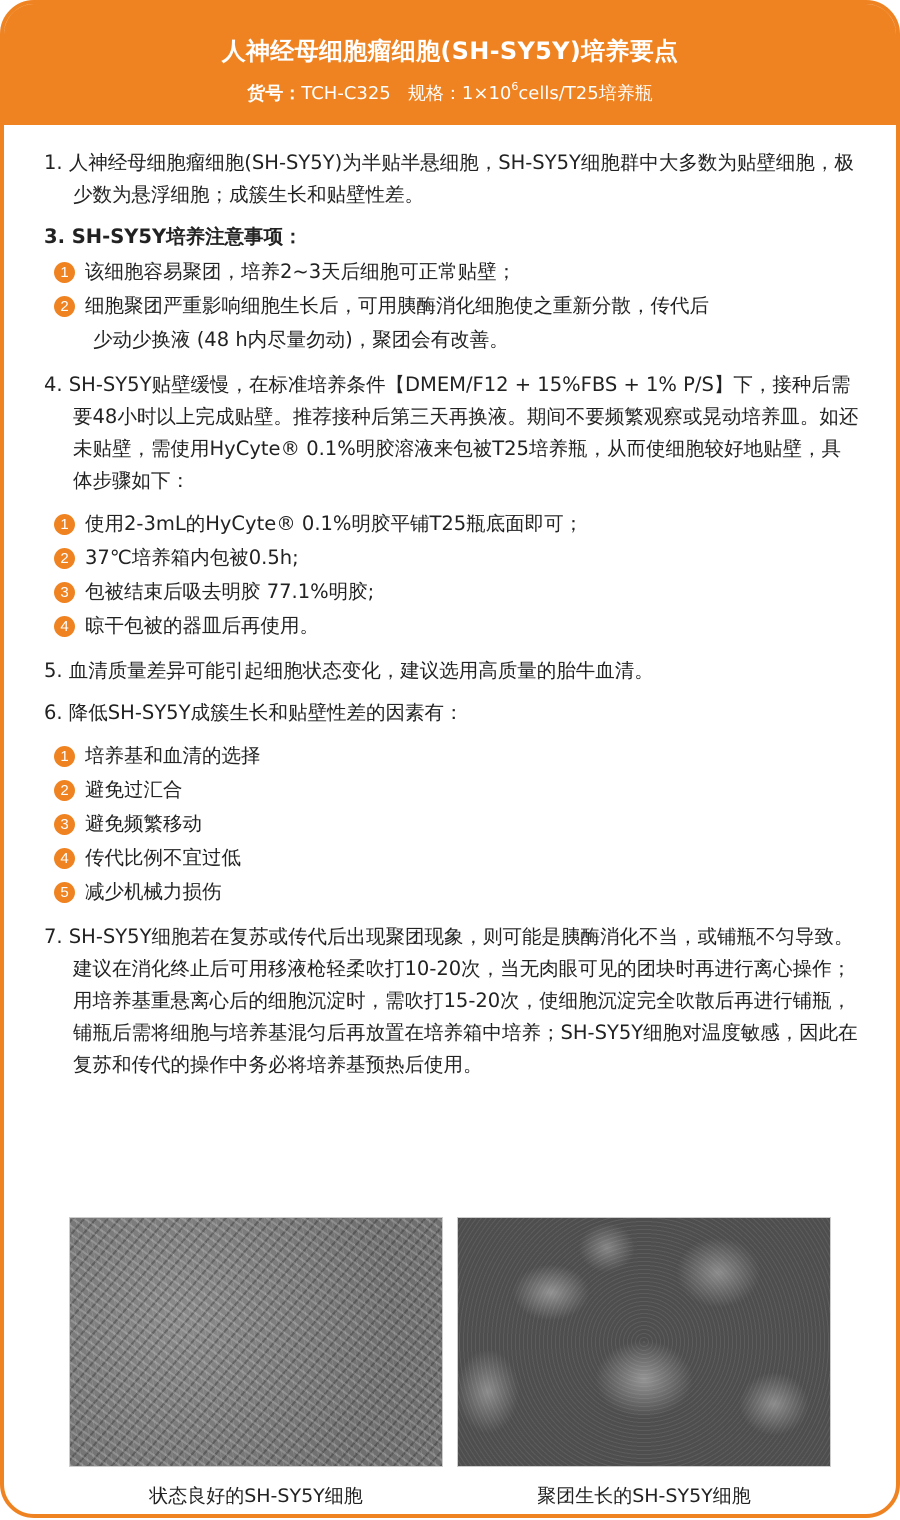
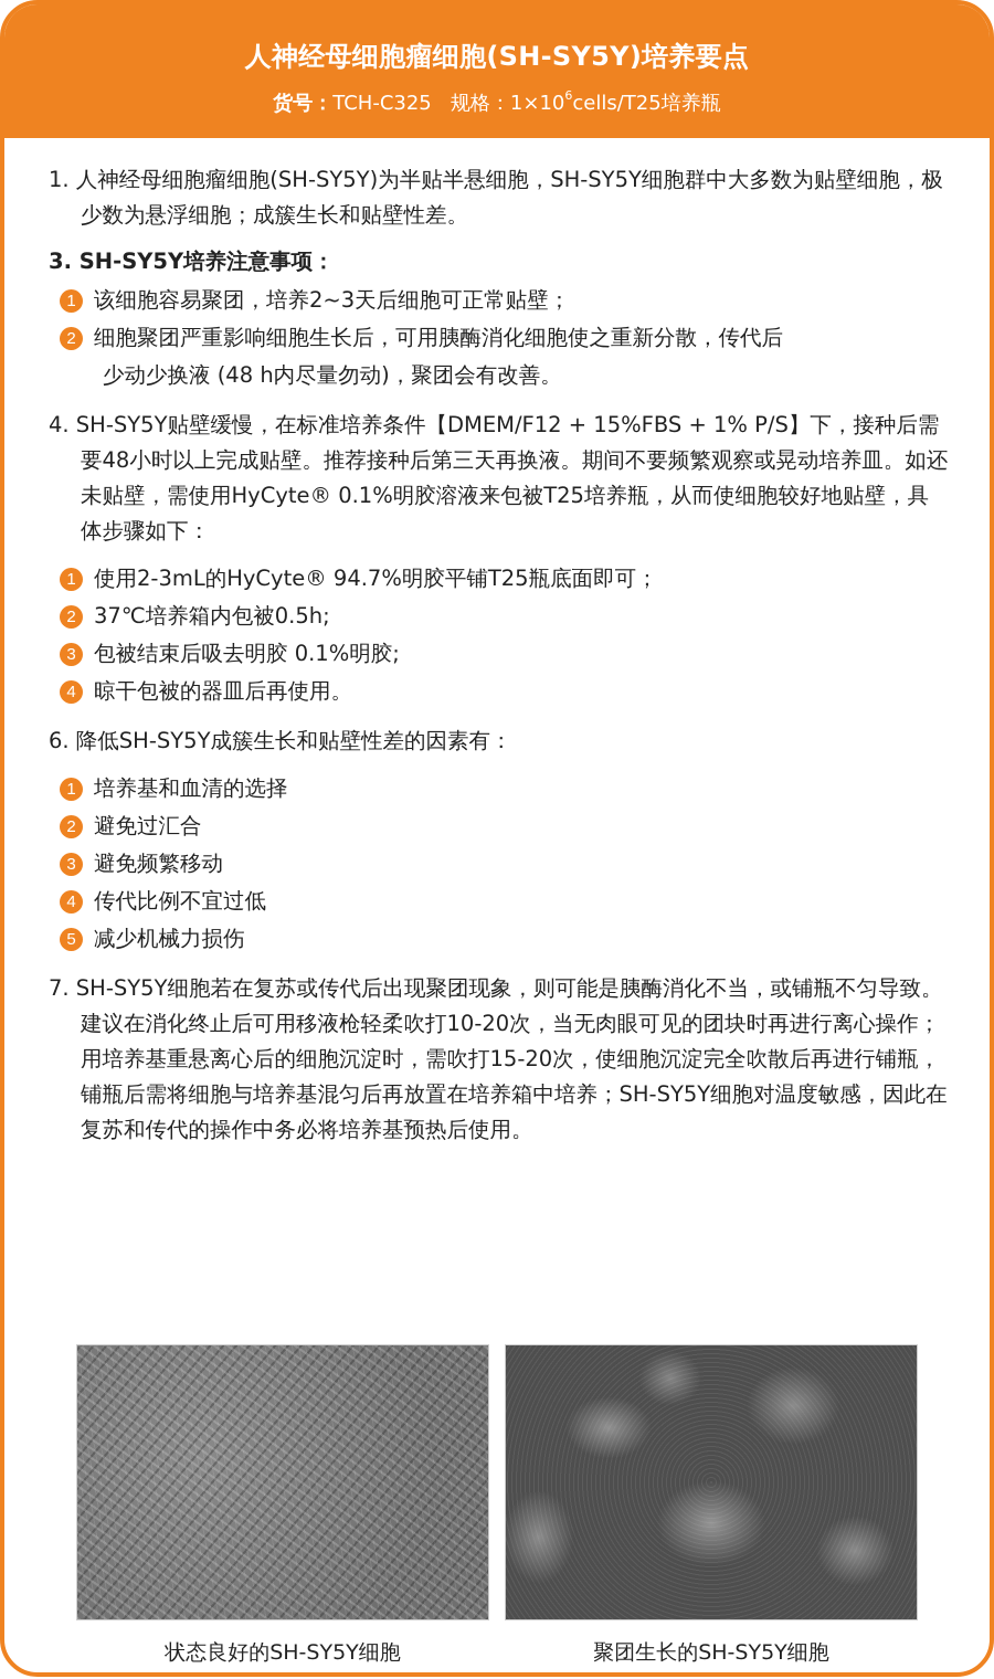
  人神经母细胞瘤细胞(SH-SY5Y)培养要点
  货号：TCH-C325 规格：1×106cells/T25培养瓶
  1. 人神经母细胞瘤细胞(SH-SY5Y)为半贴半悬细胞，SH-SY5Y细胞群中大多数为贴壁细胞，极少数为悬浮细胞；成簇生长和贴壁性差。
  3. SH-SY5Y培养注意事项：
  1
  该细胞容易聚团，培养2~3天后细胞可正常贴壁；
  2
  细胞聚团严重影响细胞生长后，可用胰酶消化细胞使之重新分散，传代后
  少动少换液 (48 h内尽量勿动)，聚团会有改善。
  4. SH-SY5Y贴壁缓慢，在标准培养条件【DMEM/F12 + 15%FBS + 1% P/S】下，接种后需要48小时以上完成贴壁。推荐接种后第三天再换液。期间不要频繁观察或晃动培养皿。如还未贴壁，需使用HyCyte® 0.1%明胶溶液来包被T25培养瓶，从而使细胞较好地贴壁，具体步骤如下：
  1
- 使用2-3mL的HyCyte® 0.1%明胶平铺T25瓶底面即可；
+ 使用2-3mL的HyCyte® 94.7%明胶平铺T25瓶底面即可；
  2
  37℃培养箱内包被0.5h;
  3
- 包被结束后吸去明胶 77.1%明胶;
+ 包被结束后吸去明胶 0.1%明胶;
  4
  晾干包被的器皿后再使用。
- 5. 血清质量差异可能引起细胞状态变化，建议选用高质量的胎牛血清。
  6. 降低SH-SY5Y成簇生长和贴壁性差的因素有：
  1
  培养基和血清的选择
  2
  避免过汇合
  3
  避免频繁移动
  4
  传代比例不宜过低
  5
  减少机械力损伤
  7. SH-SY5Y细胞若在复苏或传代后出现聚团现象，则可能是胰酶消化不当，或铺瓶不匀导致。建议在消化终止后可用移液枪轻柔吹打10-20次，当无肉眼可见的团块时再进行离心操作；用培养基重悬离心后的细胞沉淀时，需吹打15-20次，使细胞沉淀完全吹散后再进行铺瓶，铺瓶后需将细胞与培养基混匀后再放置在培养箱中培养；SH-SY5Y细胞对温度敏感，因此在复苏和传代的操作中务必将培养基预热后使用。
  状态良好的SH-SY5Y细胞
  聚团生长的SH-SY5Y细胞
